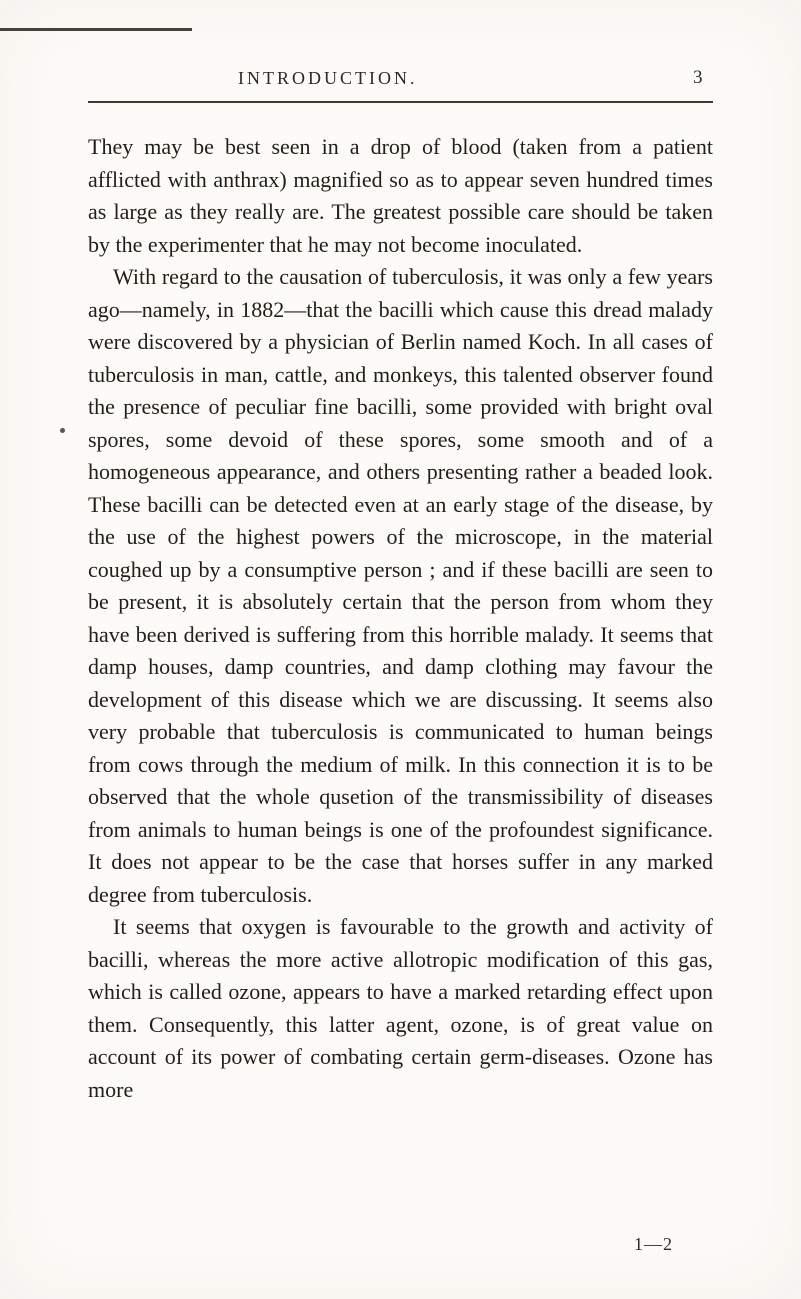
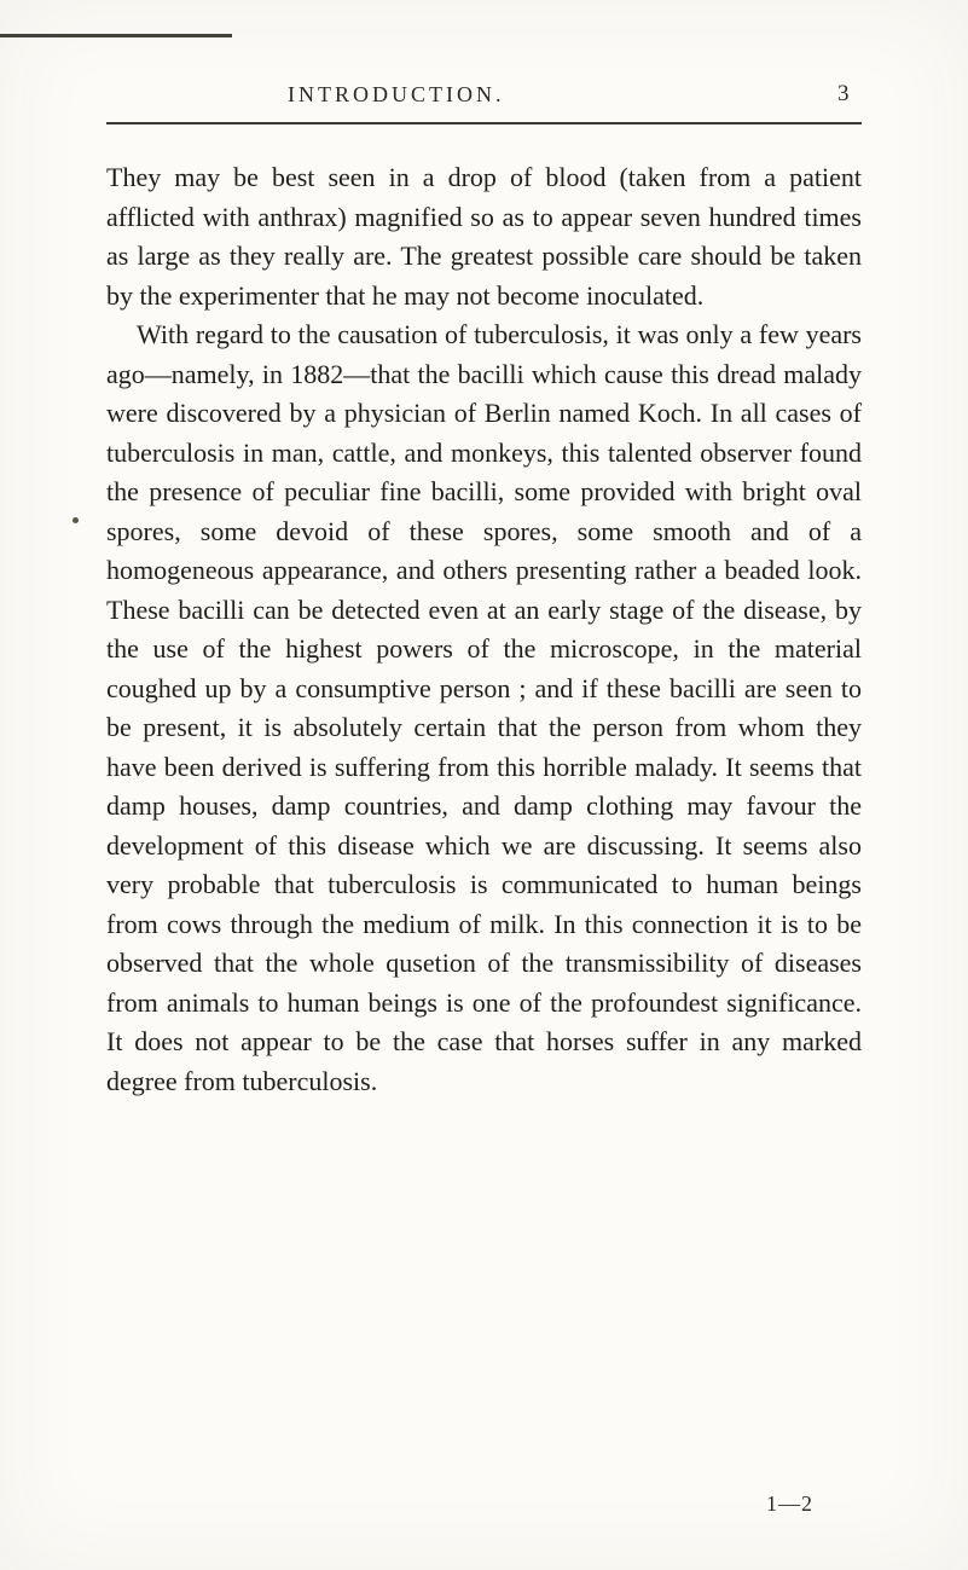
  INTRODUCTION.
  3
  They may be best seen in a drop of blood (taken from a patient afflicted with anthrax) magnified so as to appear seven hundred times as large as they really are. The greatest possible care should be taken by the experimenter that he may not become inoculated.
  With regard to the causation of tuberculosis, it was only a few years ago—namely, in 1882—that the bacilli which cause this dread malady were discovered by a physician of Berlin named Koch. In all cases of tuberculosis in man, cattle, and monkeys, this talented observer found the presence of peculiar fine bacilli, some provided with bright oval spores, some devoid of these spores, some smooth and of a homogeneous appearance, and others presenting rather a beaded look. These bacilli can be detected even at an early stage of the disease, by the use of the highest powers of the microscope, in the material coughed up by a consumptive person ; and if these bacilli are seen to be present, it is absolutely certain that the person from whom they have been derived is suffering from this horrible malady. It seems that damp houses, damp countries, and damp clothing may favour the development of this disease which we are discussing. It seems also very probable that tuberculosis is communicated to human beings from cows through the medium of milk. In this connection it is to be observed that the whole qusetion of the transmissibility of diseases from animals to human beings is one of the profoundest significance. It does not appear to be the case that horses suffer in any marked degree from tuberculosis.
- It seems that oxygen is favourable to the growth and activity of bacilli, whereas the more active allotropic modification of this gas, which is called ozone, appears to have a marked retarding effect upon them. Consequently, this latter agent, ozone, is of great value on account of its power of combating certain germ-diseases. Ozone has more
  1—2
